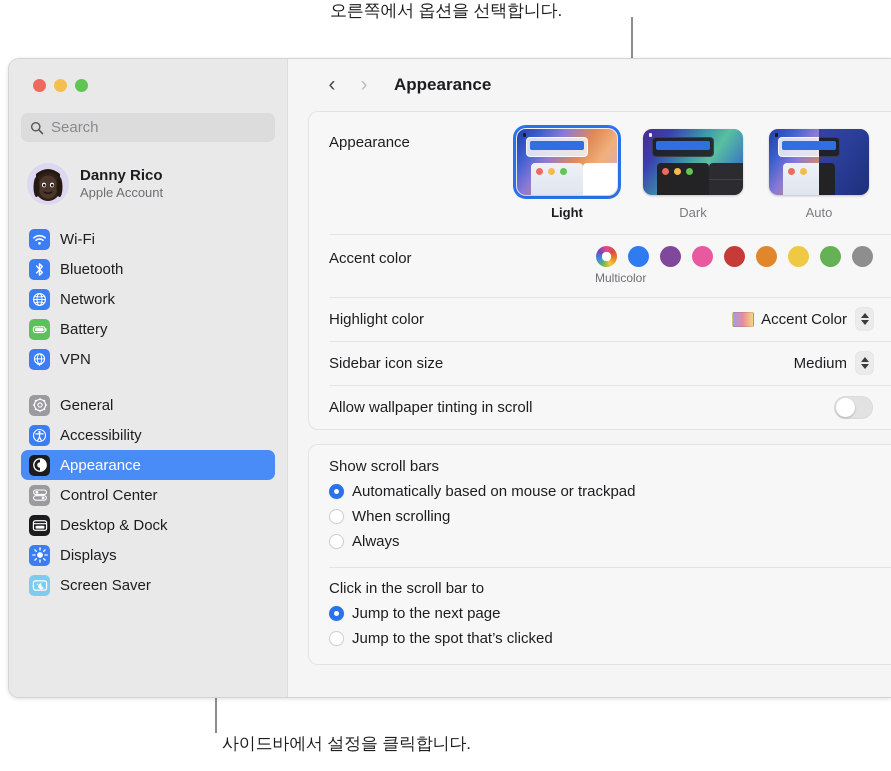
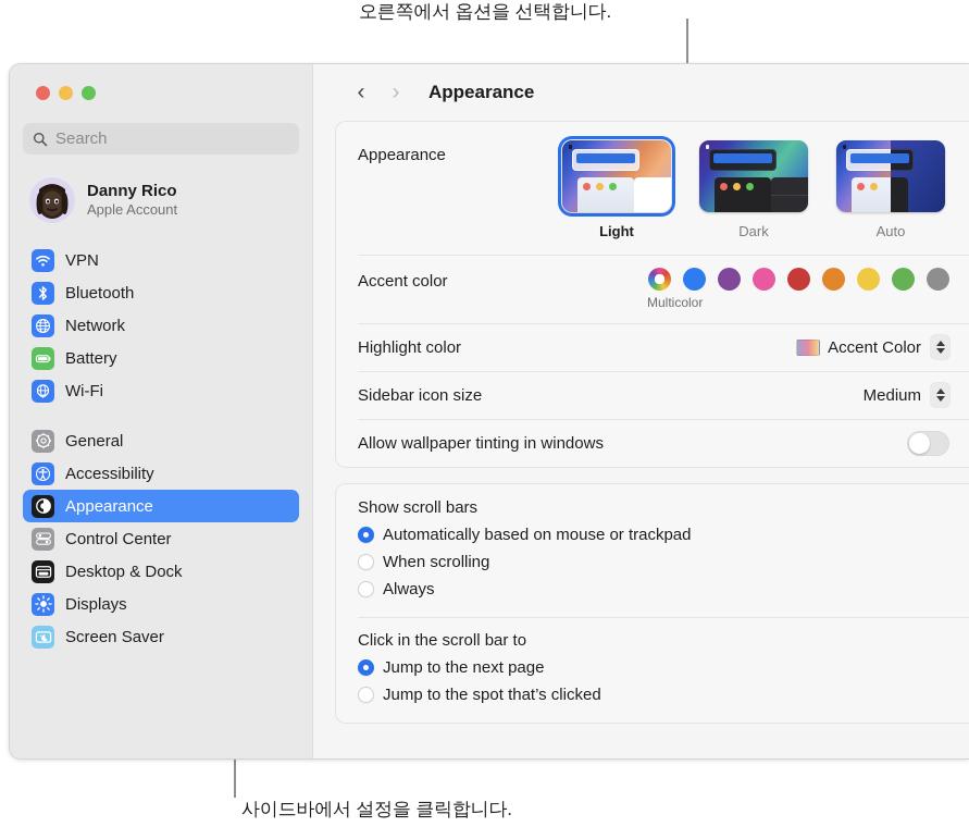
  오른쪽에서 옵션을 선택합니다.
  사이드바에서 설정을 클릭합니다.
  Search
  Danny Rico
  Apple Account
- Wi-Fi
+ VPN
  Bluetooth
  Network
  Battery
- VPN
+ Wi-Fi
  General
  Accessibility
  Appearance
  Control Center
  Desktop & Dock
  Displays
  Screen Saver
  ‹
  ›
  Appearance
  Appearance
  Light
  Dark
  Auto
  Accent color
  Multicolor
  Highlight color
  Accent Color
  Sidebar icon size
  Medium
- Allow wallpaper tinting in scroll
+ Allow wallpaper tinting in windows
  Show scroll bars
  Automatically based on mouse or trackpad
  When scrolling
  Always
  Click in the scroll bar to
  Jump to the next page
  Jump to the spot that’s clicked
